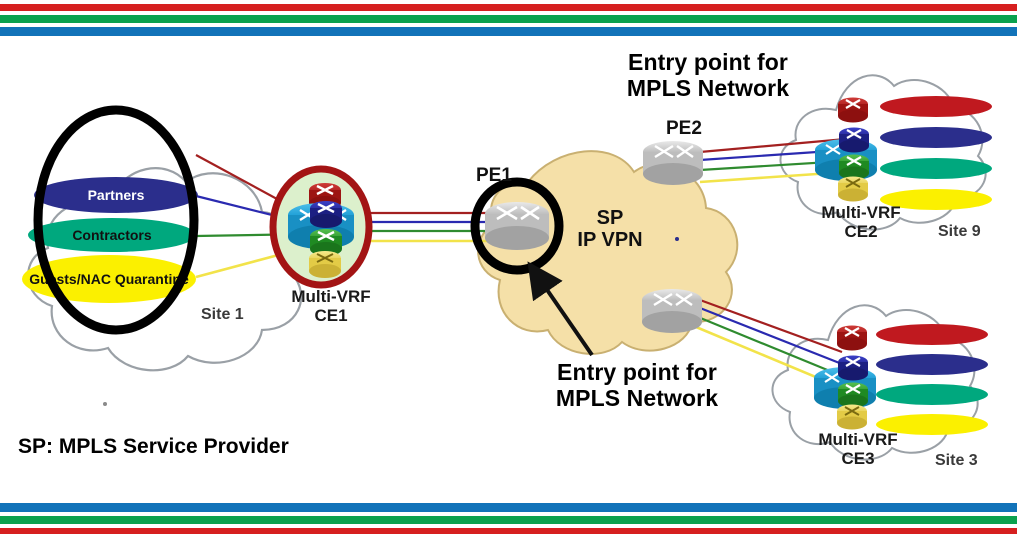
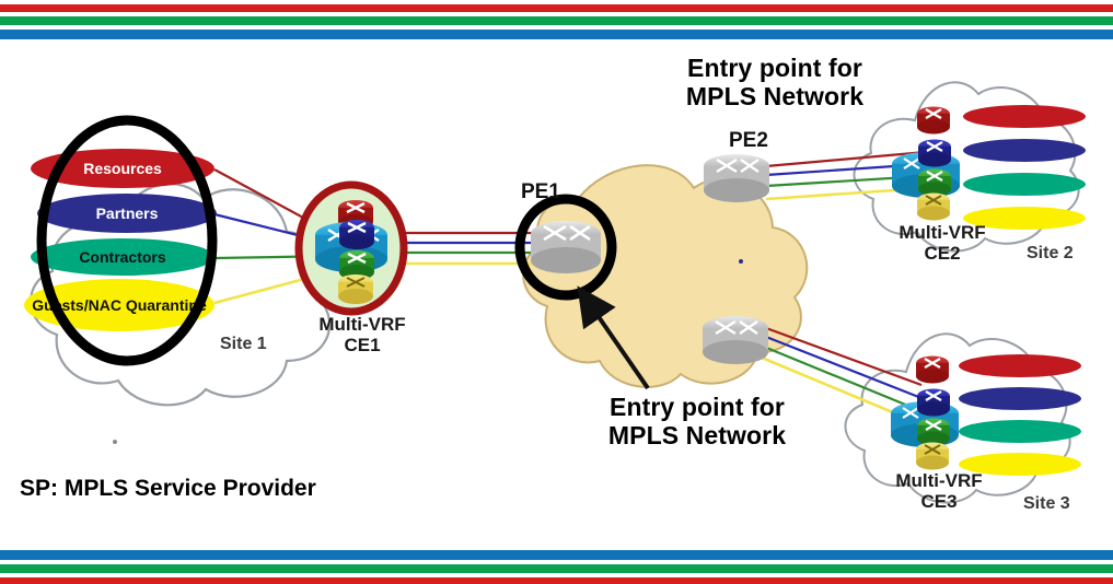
+ Resources
  Partners
  Contractors
  Gusts/NAC Quarantin
  Entry point for
  MPLS Network
  Entry point for
  MPLS Network
- SP
- IP VPN
  PE1
  PE2
  Multi-VRF
  CE1
  Site 1
  Multi-VRF
  CE2
- Site 9
+ Site 2
  Multi-VRF
  CE3
  Site 3
  SP: MPLS Service Provider
